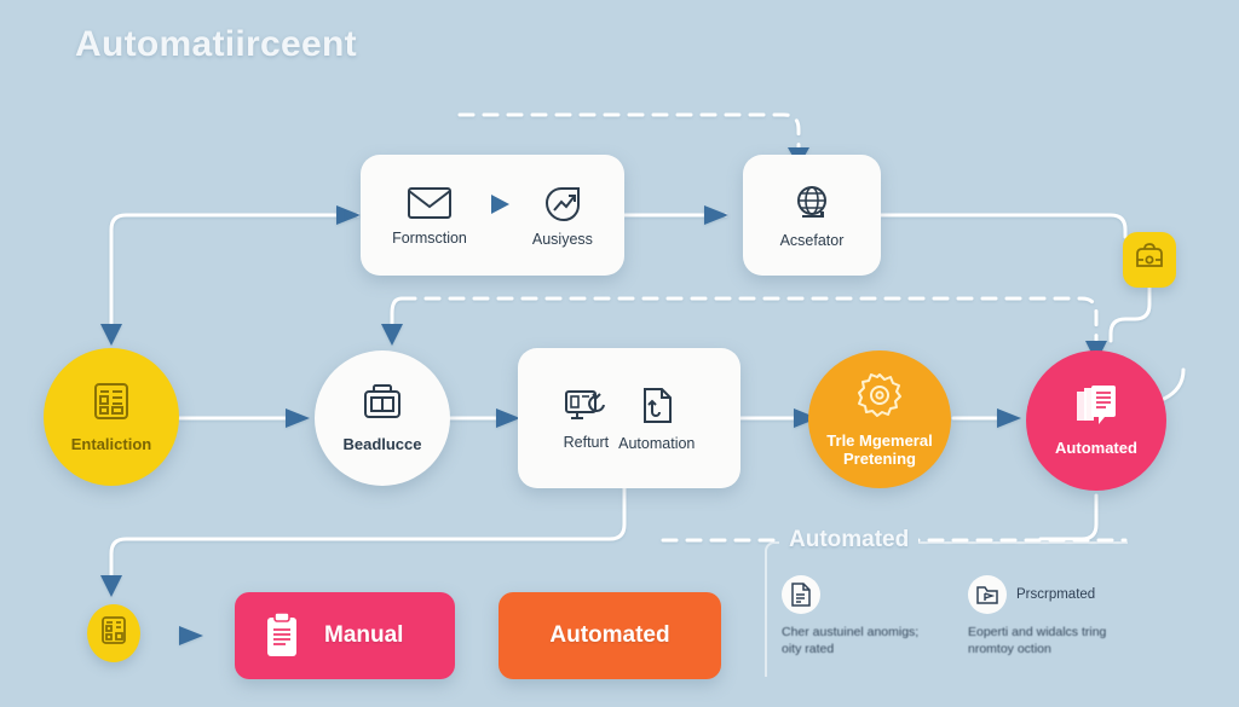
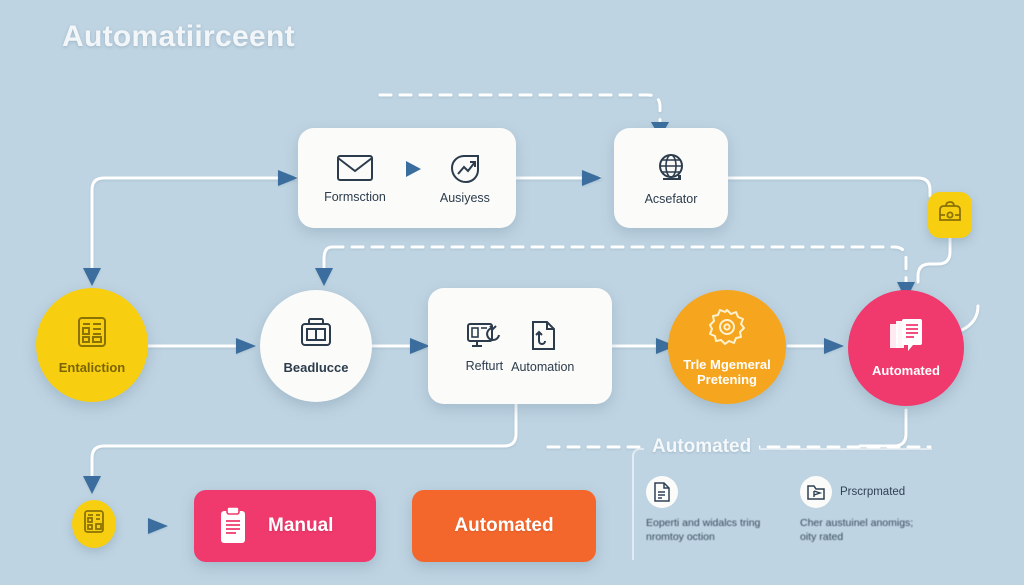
  Automatiirceent
  Formsction
  Ausiyess
  Acsefator
  Entaliction
  Beadlucce
  Refturt
  Automation
  Trle Mgemeral Pretening
  Automated
  Manual
  Automated
  Automated
- Cher austuinel anomigs; oity rated
+ Eoperti and widalcs tring nromtoy oction
  Prscrpmated
- Eoperti and widalcs tring nromtoy oction
+ Cher austuinel anomigs; oity rated
